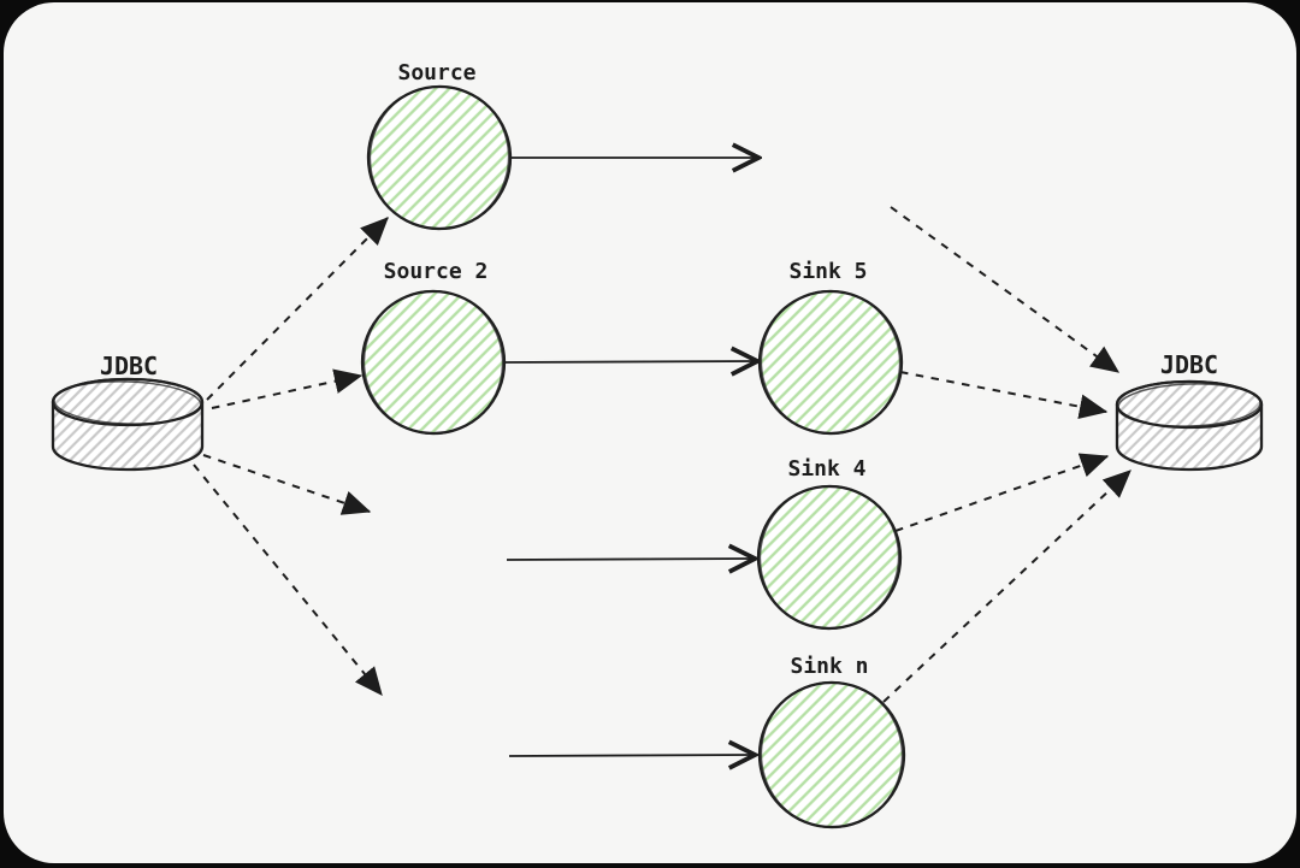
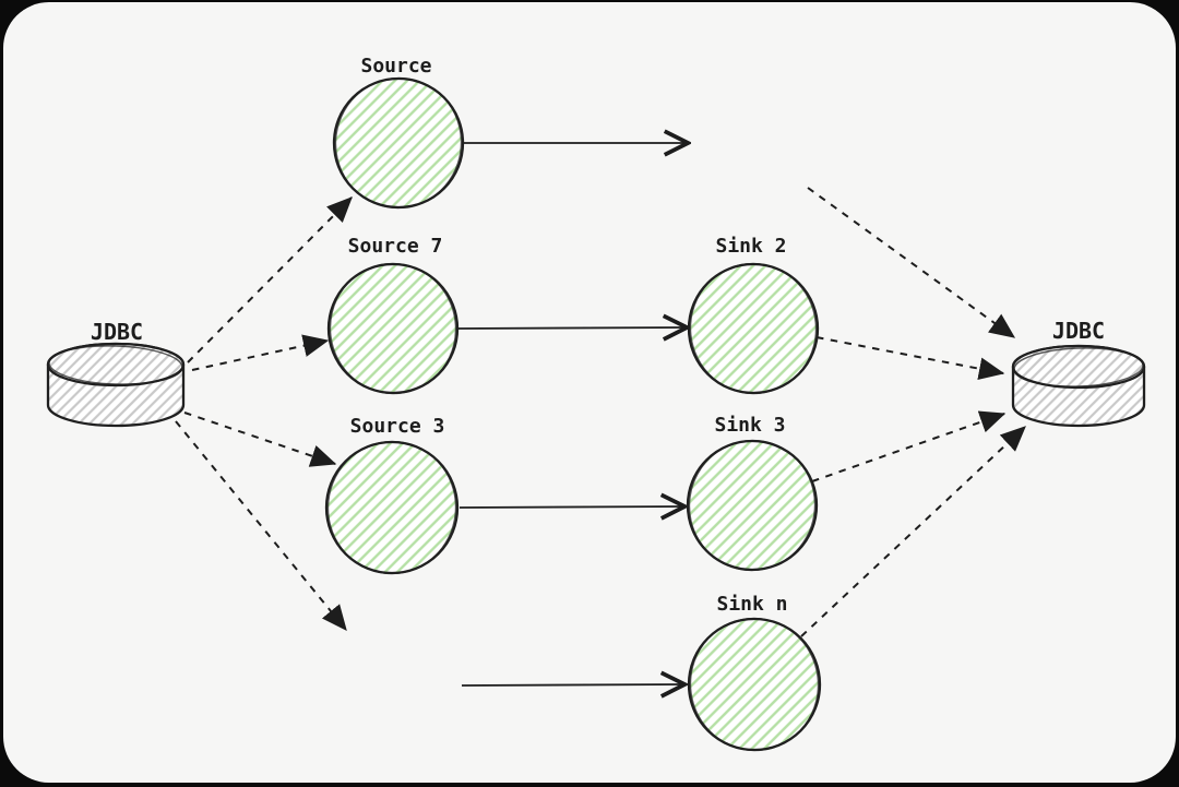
  JDBC
  JDBC
  Source
- Source 2
+ Source 7
+ Source 3
- Sink 5
+ Sink 2
- Sink 4
+ Sink 3
  Sink n
